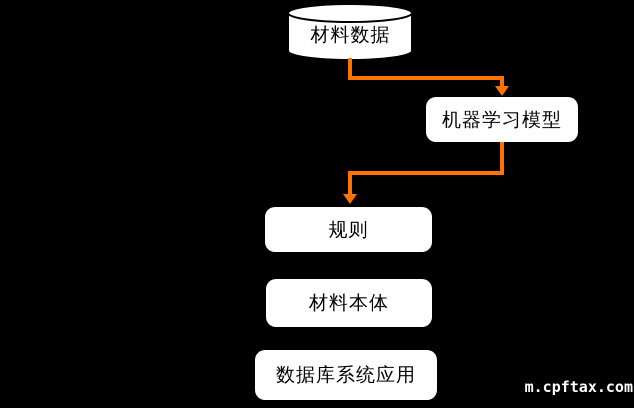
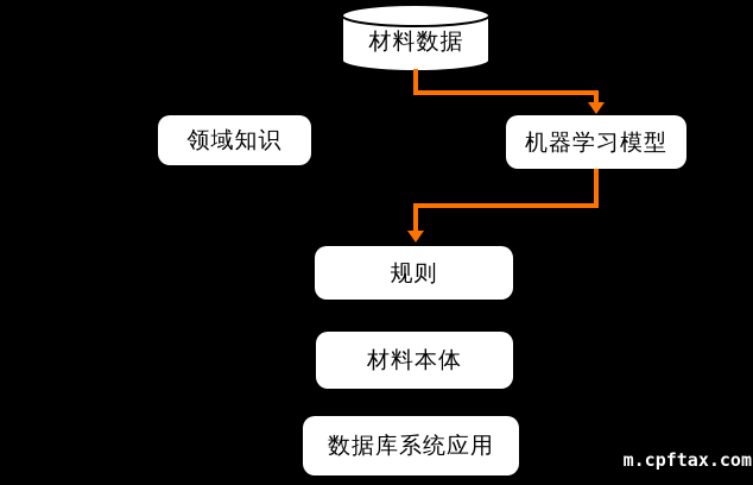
  材料数据
+ 领域知识
  机器学习模型
  规则
  材料本体
  数据库系统应用
  m.cpftax.com
